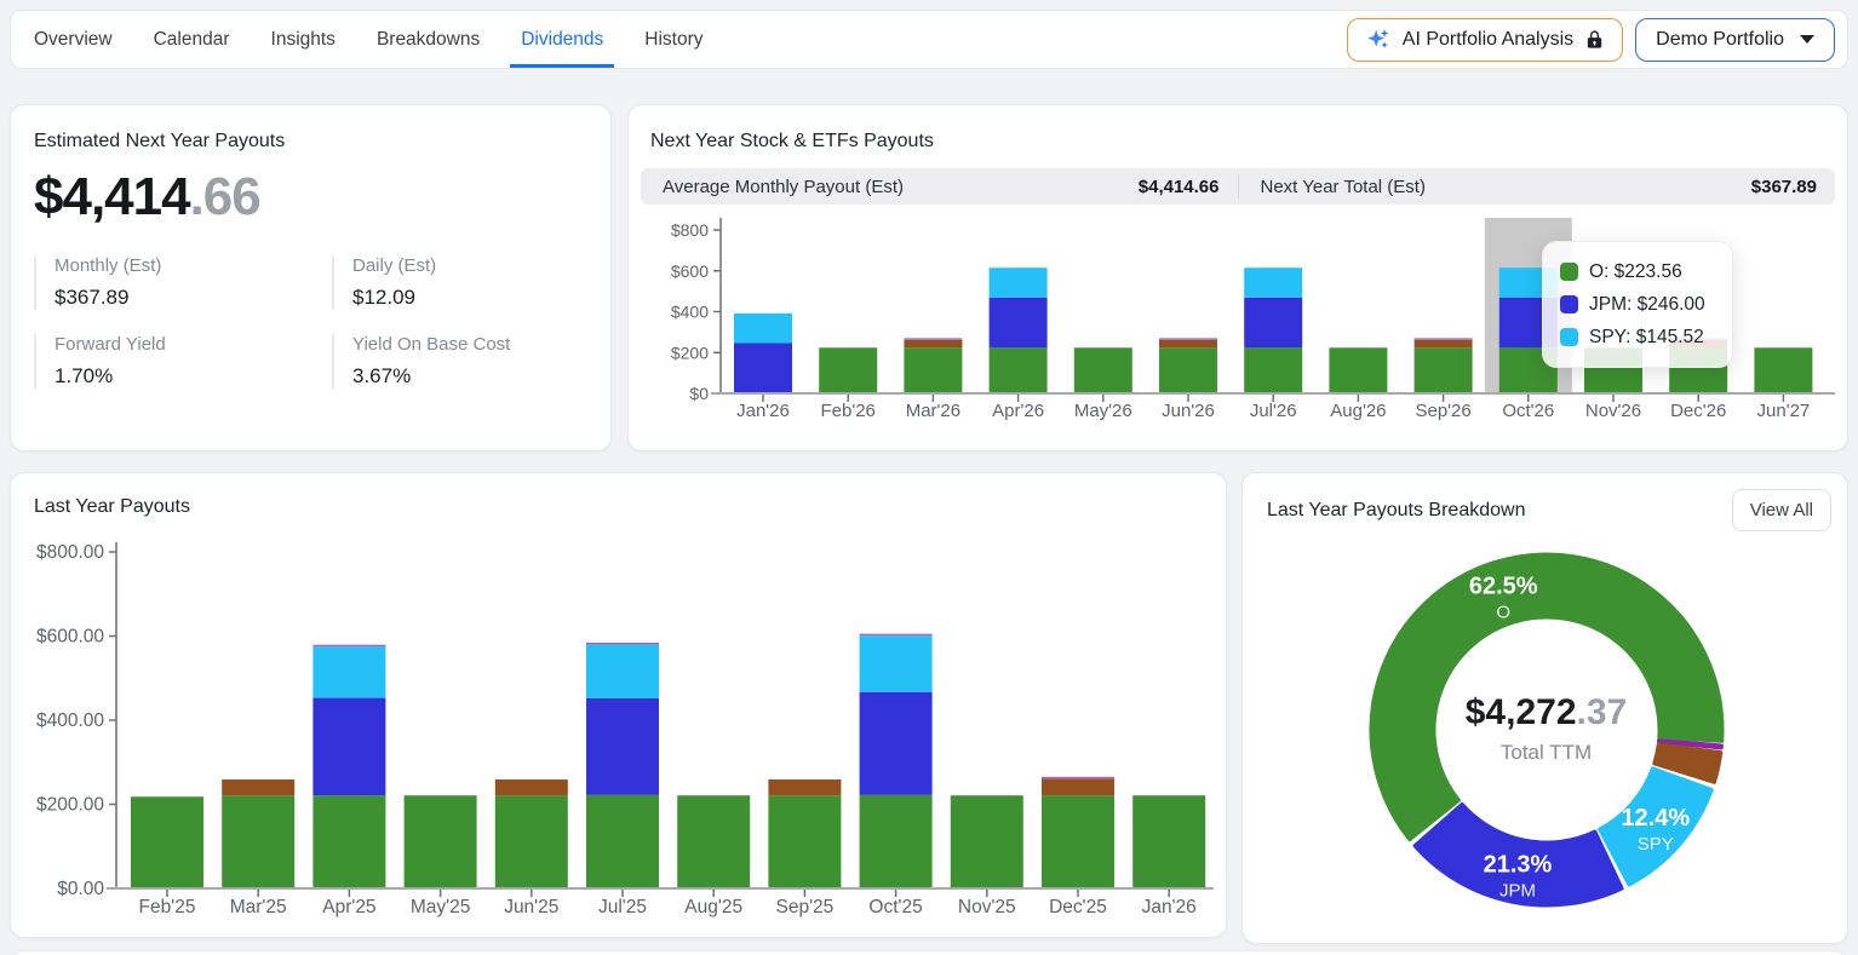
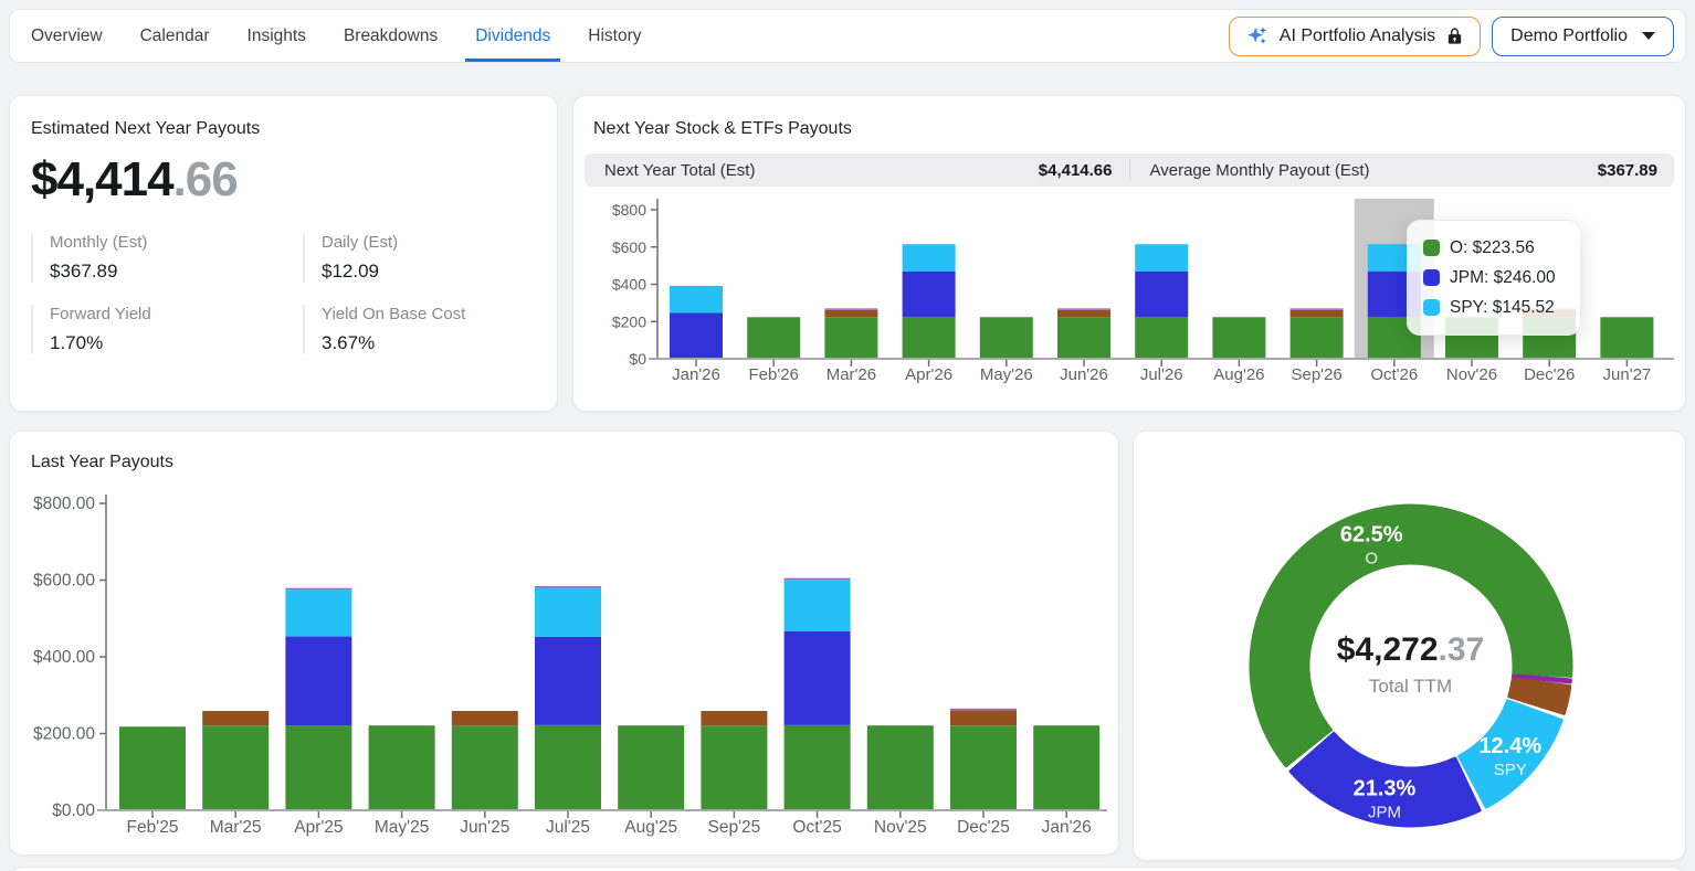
  Overview
  Calendar
  Insights
  Breakdowns
  Dividends
  History
  AI Portfolio Analysis
  Demo Portfolio
  Estimated Next Year Payouts
  $4,414.66
  Monthly (Est)
  $367.89
  Daily (Est)
  $12.09
  Forward Yield
  1.70%
  Yield On Base Cost
  3.67%
  Next Year Stock & ETFs Payouts
- Average Monthly Payout (Est)
+ Next Year Total (Est)
  $4,414.66
- Next Year Total (Est)
+ Average Monthly Payout (Est)
  $367.89
  $0
  $200
  $400
  $600
  $800
  Jan'26
  Feb'26
  Mar'26
  Apr'26
  May'26
  Jun'26
  Jul'26
  Aug'26
  Sep'26
  Oct'26
  Nov'26
  Dec'26
  Jun'27
  O: $223.56
  JPM: $246.00
  SPY: $145.52
  Last Year Payouts
  $0.00
  $200.00
  $400.00
  $600.00
  $800.00
  Feb'25
  Mar'25
  Apr'25
  May'25
  Jun'25
  Jul'25
  Aug'25
  Sep'25
  Oct'25
  Nov'25
  Dec'25
  Jan'26
- Last Year Payouts Breakdown
- View All
  12.4%
  SPY
  21.3%
  JPM
  62.5%
  O
  $4,272.37
  Total TTM
